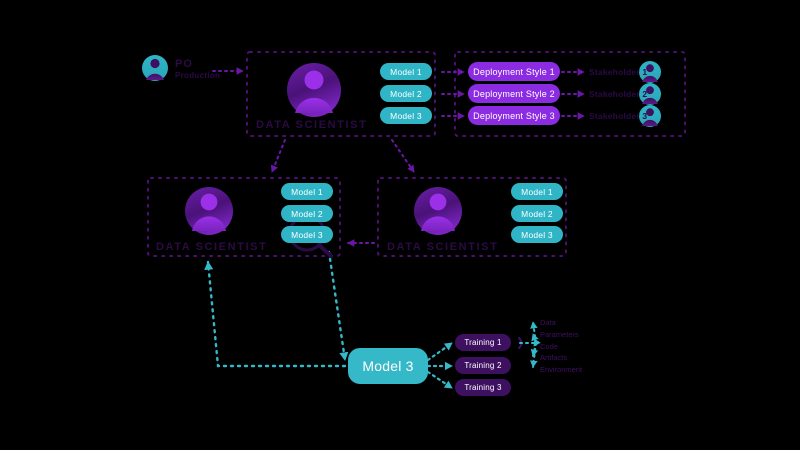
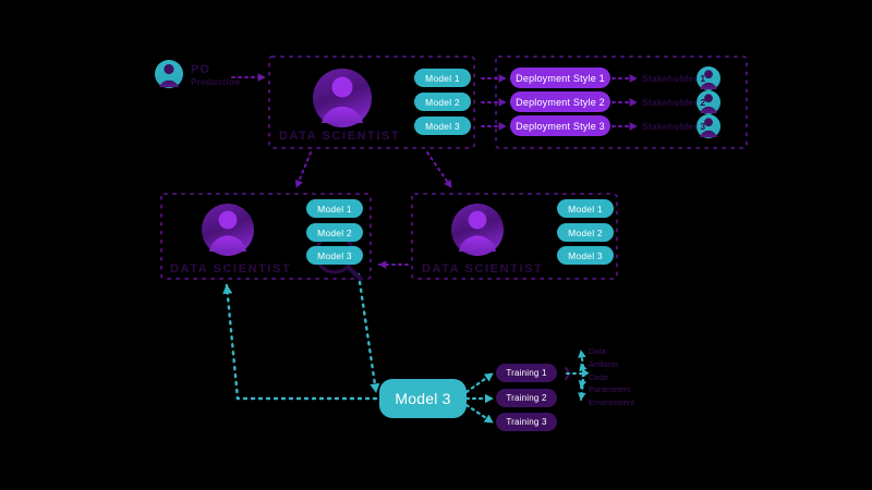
  PO
  Production
  DATA SCIENTIST
  Model 1
  Model 2
  Model 3
  Deployment Style 1
  Deployment Style 2
  Deployment Style 3
  Stakeholder 1
  Stakeholder 2
  Stakeholder 3
  DATA SCIENTIST
  Model 1
  Model 2
  Model 3
  DATA SCIENTIST
  Model 1
  Model 2
  Model 3
  Model 3
  Training 1
  Training 2
  Training 3
  Data
- Parameters
+ Artifacts
  Code
- Artifacts
+ Parameters
  Environment
